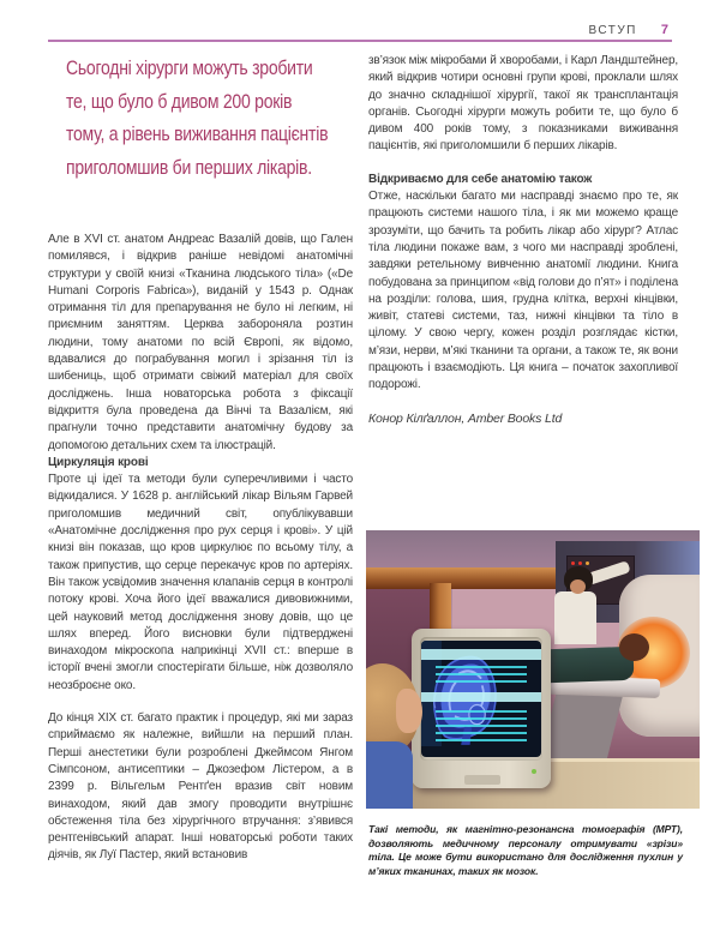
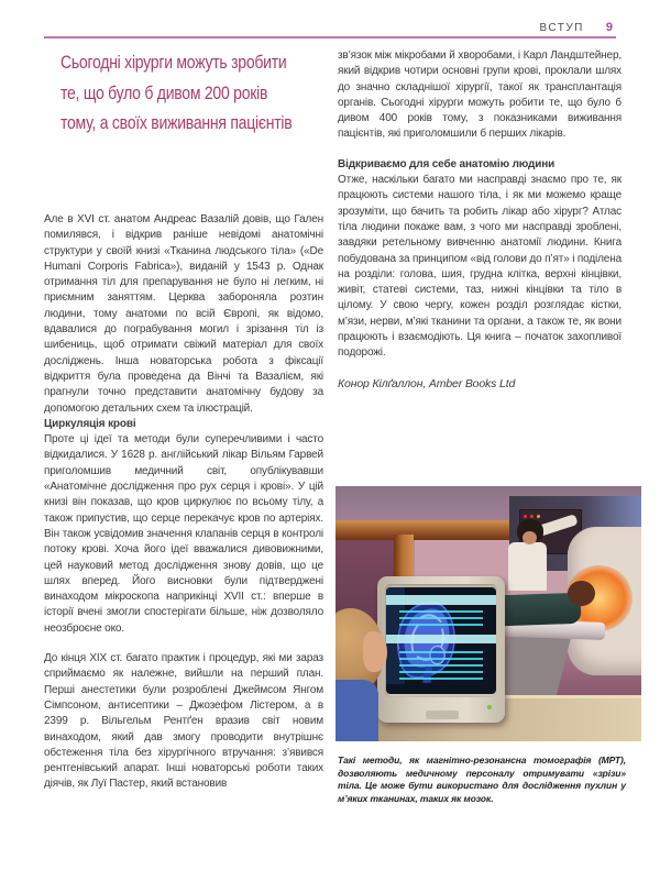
- ВСТУП 7
+ ВСТУП 9
  Сьогодні хірурги можуть зробити
  те, що було б дивом 200 років
- тому, а рівень виживання пацієнтів
+ тому, а своїх виживання пацієнтів
- приголомшив би перших лікарів.
  Але в XVI ст. анатом Андреас Вазалій довів, що Гален помилявся, і відкрив раніше невідомі анатомічні структури у своїй книзі «Тканина людського тіла» («De Humani Corporis Fabrica»), виданій у 1543 р. Однак отримання тіл для препарування не було ні легким, ні приємним заняттям. Церква забороняла розтин людини, тому анатоми по всій Європі, як відомо, вдавалися до пограбування могил і зрізання тіл із шибениць, щоб отримати свіжий матеріал для своїх досліджень. Інша новаторська робота з фіксації відкриття була проведена да Вінчі та Вазалієм, які прагнули точно представити анатомічну будову за допомогою детальних схем та ілюстрацій.
  Циркуляція крові
  Проте ці ідеї та методи були суперечливими і часто відкидалися. У 1628 р. англійський лікар Вільям Гарвей приголомшив медичний світ, опублікувавши «Анатомічне дослідження про рух серця і крові». У цій книзі він показав, що кров циркулює по всьому тілу, а також припустив, що серце перекачує кров по артеріях. Він також усвідомив значення клапанів серця в контролі потоку крові. Хоча його ідеї вважалися дивовижними, цей науковий метод дослідження знову довів, що це шлях вперед. Його висновки були підтверджені винаходом мікроскопа наприкінці XVII ст.: вперше в історії вчені змогли спостерігати більше, ніж дозволяло неозброєне око.
  До кінця XIX ст. багато практик і процедур, які ми зараз сприймаємо як належне, вийшли на перший план. Перші анестетики були розроблені Джеймсом Янгом Сімпсоном, антисептики – Джозефом Лістером, а в 2399 р. Вільгельм Рентґен вразив світ новим винаходом, який дав змогу проводити внутрішнє обстеження тіла без хірургічного втручання: з’явився рентгенівський апарат. Інші новаторські роботи таких діячів, як Луї Пастер, який встановив
  зв’язок між мікробами й хворобами, і Карл Ландштейнер, який відкрив чотири основні групи крові, проклали шлях до значно складнішої хірургії, такої як трансплантація органів. Сьогодні хірурги можуть робити те, що було б дивом 400 років тому, з показниками виживання пацієнтів, які приголомшили б перших лікарів.
- Відкриваємо для себе анатомію також
+ Відкриваємо для себе анатомію людини
  Отже, наскільки багато ми насправді знаємо про те, як працюють системи нашого тіла, і як ми можемо краще зрозуміти, що бачить та робить лікар або хірург? Атлас тіла людини покаже вам, з чого ми насправді зроблені, завдяки ретельному вивченню анатомії людини. Книга побудована за принципом «від голови до п’ят» і поділена на розділи: голова, шия, грудна клітка, верхні кінцівки, живіт, статеві системи, таз, нижні кінцівки та тіло в цілому. У свою чергу, кожен розділ розглядає кістки, м’язи, нерви, м’які тканини та органи, а також те, як вони працюють і взаємодіють. Ця книга – початок захопливої подорожі.
  Конор Кілґаллон, Amber Books Ltd
  Такі методи, як магнітно-резонансна томографія (МРТ), дозволяють медичному персоналу отримувати «зрізи» тіла. Це може бути використано для дослідження пухлин у м’яких тканинах, таких як мозок.
